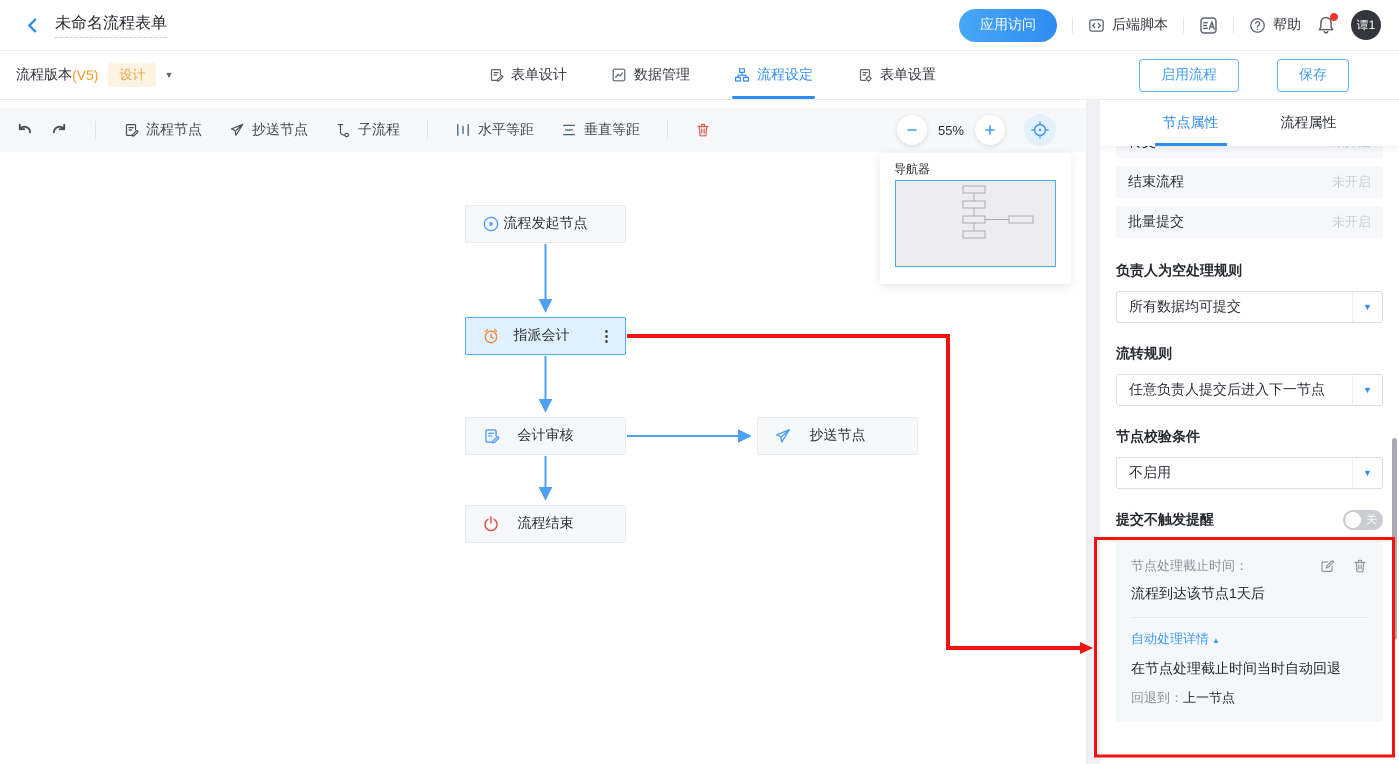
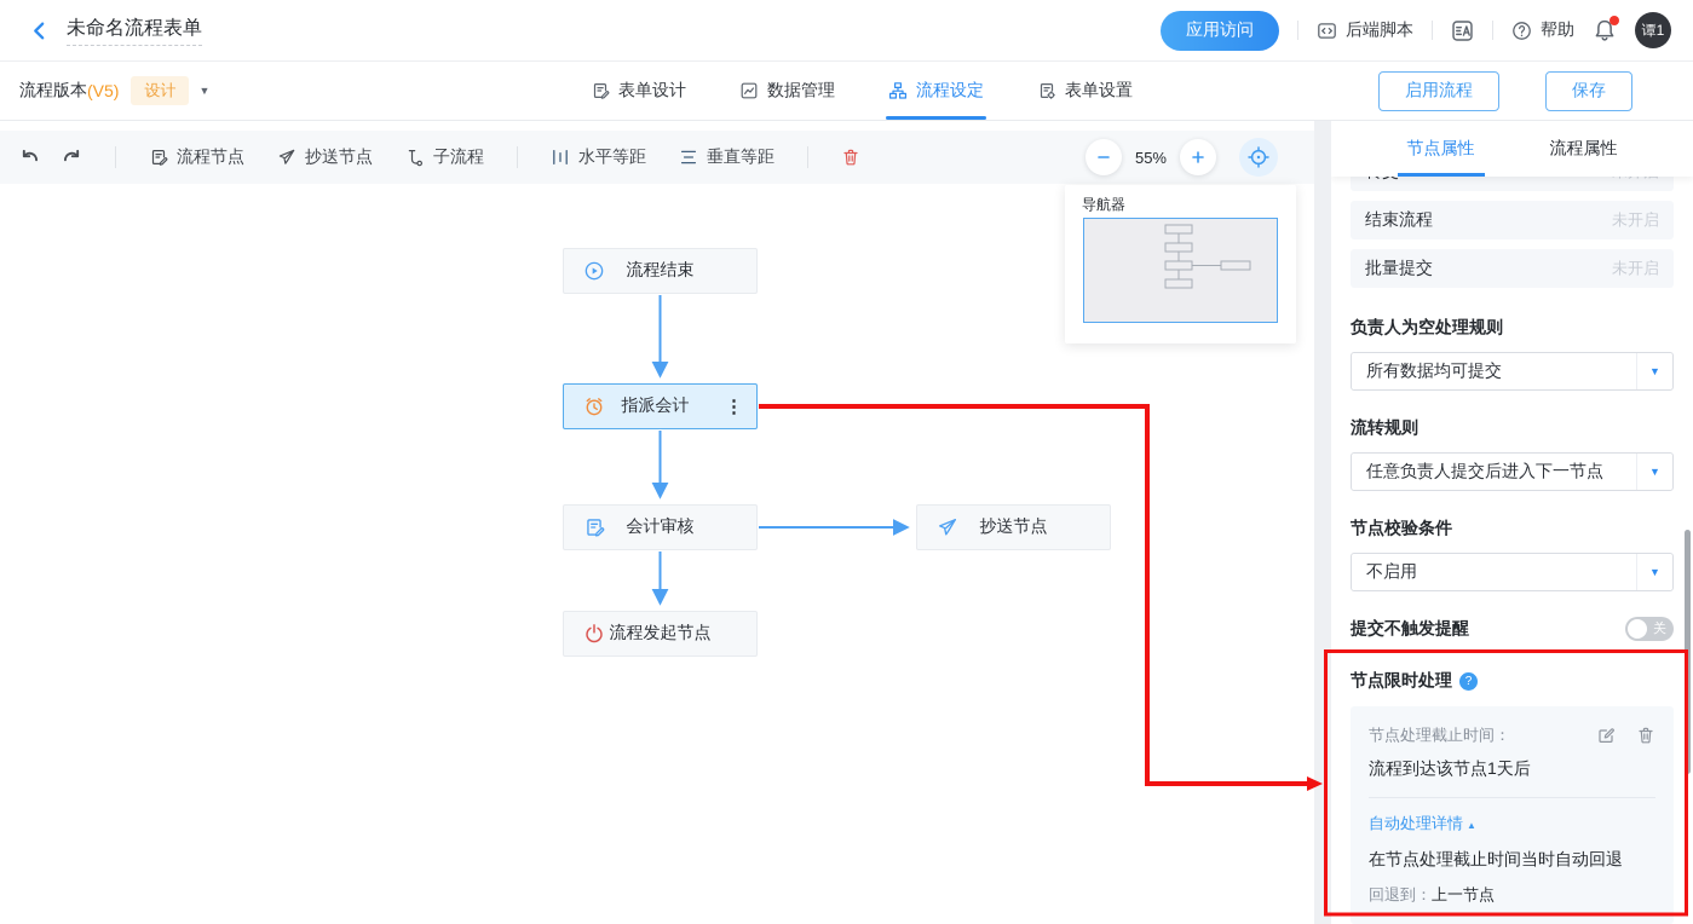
  未命名流程表单
  应用访问
  后端脚本
  帮助
  谭1
  流程版本
  (V5)
  设计
  ▼
  表单设计
  数据管理
  流程设定
  表单设置
  启用流程
  保存
  流程节点
  抄送节点
  子流程
  水平等距
  垂直等距
  55%
  导航器
- 流程发起节点
+ 流程结束
  指派会计
  ⋮
  会计审核
  抄送节点
- 流程结束
+ 流程发起节点
  节点属性
  流程属性
  结束流程
  未开启
  批量提交
  未开启
  负责人为空处理规则
  所有数据均可提交
  ▼
  流转规则
  任意负责人提交后进入下一节点
  ▼
  节点校验条件
  不启用
  ▼
  提交不触发提醒
  关
+ 节点限时处理
+ ?
  节点处理截止时间：
  流程到达该节点1天后
  自动处理详情 ▲
  在节点处理截止时间当时自动回退
  回退到：上一节点
